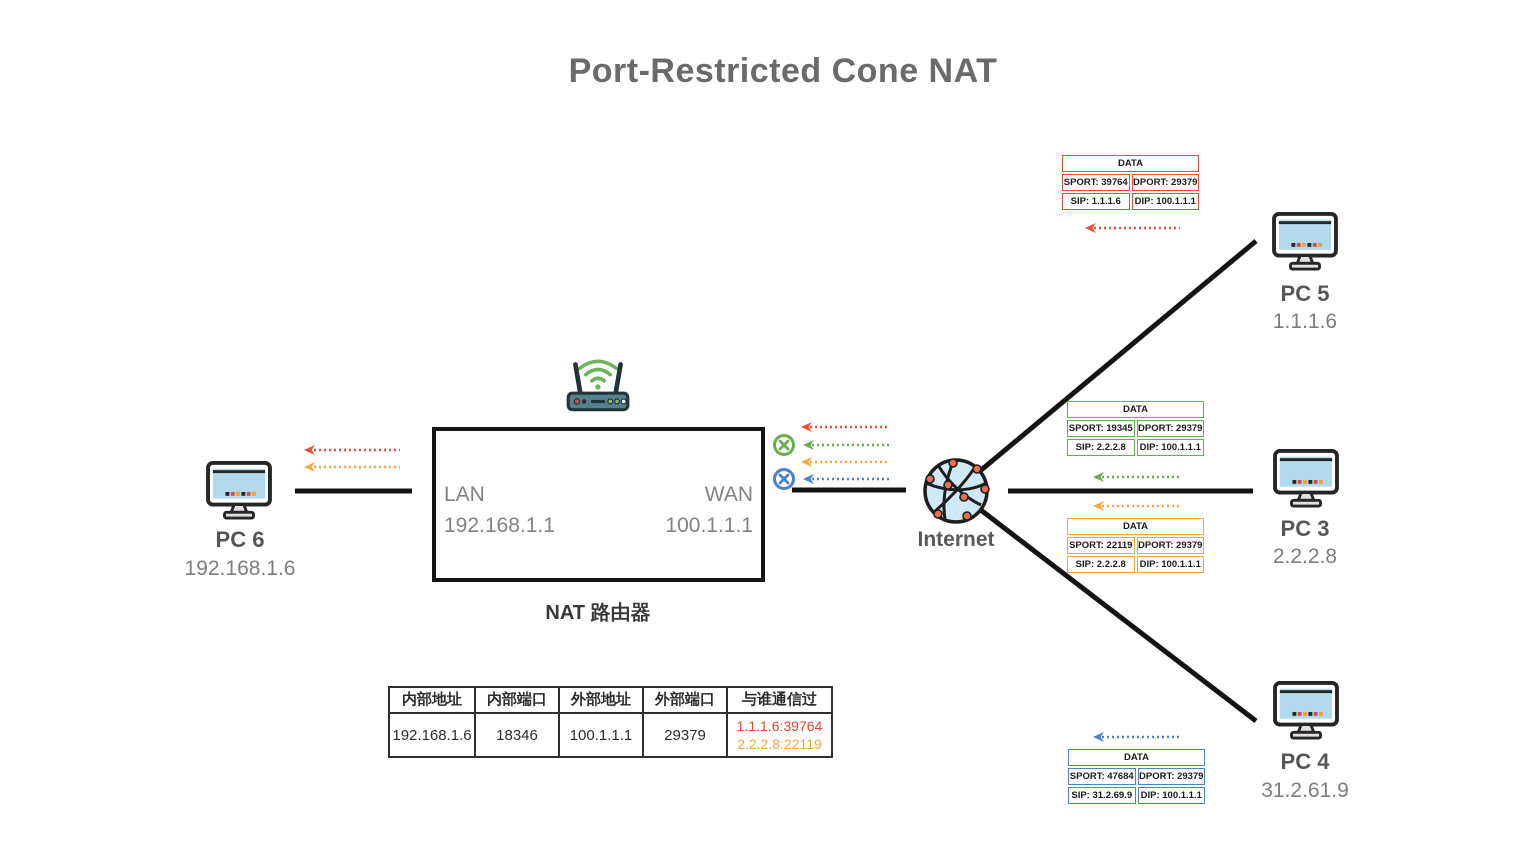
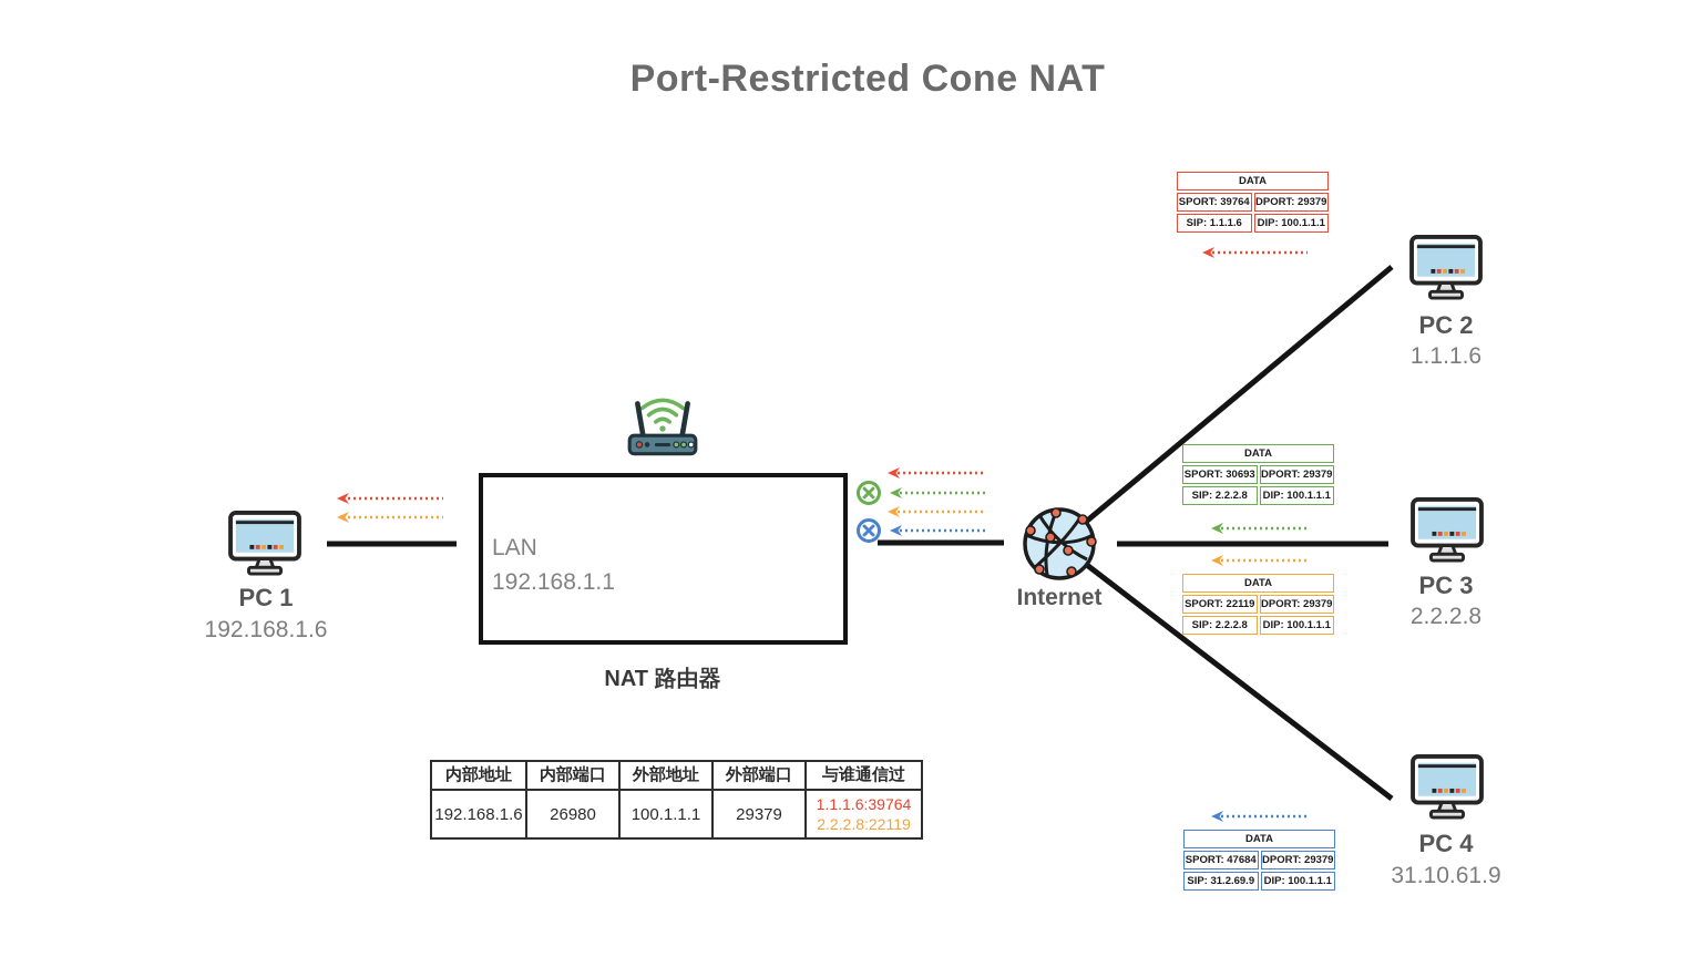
  Port-Restricted Cone NAT
- PC 6
+ PC 1
  192.168.1.6
- PC 5
+ PC 2
  1.1.1.6
  PC 3
  2.2.2.8
  PC 4
- 31.2.61.9
+ 31.10.61.9
  LAN
  192.168.1.1
- WAN
- 100.1.1.1
  NAT 路由器
  Internet
  DATA
  SPORT: 39764
  DPORT: 29379
  SIP: 1.1.1.6
  DIP: 100.1.1.1
  DATA
- SPORT: 19345
+ SPORT: 30693
  DPORT: 29379
  SIP: 2.2.2.8
  DIP: 100.1.1.1
  DATA
  SPORT: 22119
  DPORT: 29379
  SIP: 2.2.2.8
  DIP: 100.1.1.1
  DATA
  SPORT: 47684
  DPORT: 29379
  SIP: 31.2.69.9
  DIP: 100.1.1.1
  内部地址	内部端口	外部地址	外部端口	与谁通信过
- 192.168.1.6	18346	100.1.1.1	29379	1.1.1.6:39764 2.2.2.8:22119
+ 192.168.1.6	26980	100.1.1.1	29379	1.1.1.6:39764 2.2.2.8:22119
